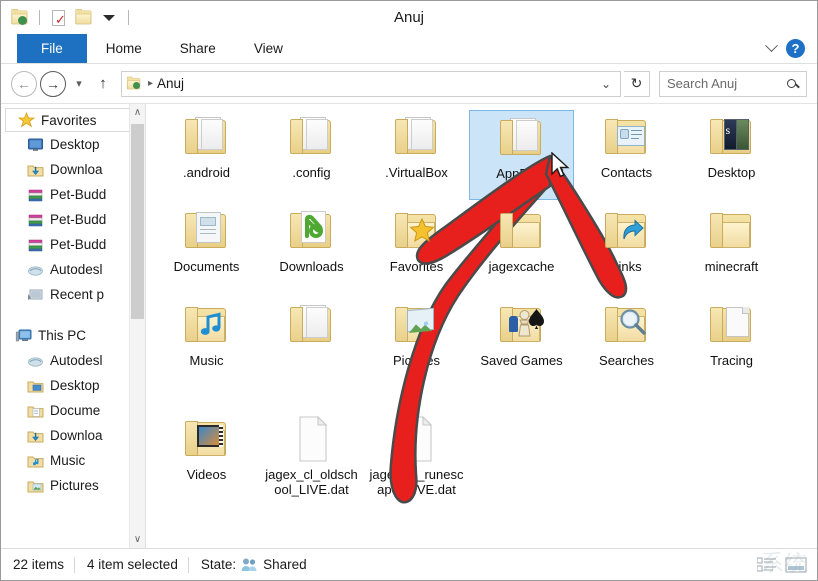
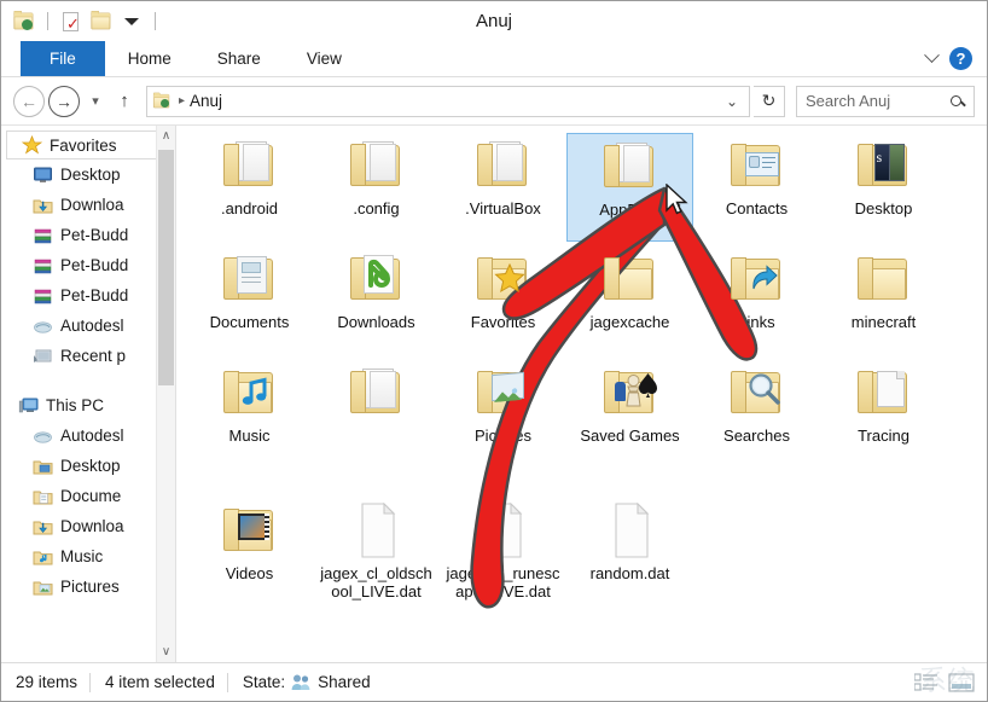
  ✓
  Anuj
  File
  Home
  Share
  View
  ?
  ←
  →
  ▾
  ↑
  ▸
  Anuj
  ⌄
  ↻
  Search Anuj
  Favorites
  Desktop
  Downloa
  Pet-Budd
  Pet-Budd
  Pet-Budd
  Autodesl
  Recent p
  This PC
  Autodesl
  Desktop
  Docume
  Downloa
  Music
  Pictures
  ∧
  ∨
  .android
  .config
  .VirtualBox
  Contacts
  s
  Desktop
  Documents
  Downloads
  Favorites
  jagexcache
  inks
  minecraft
  Music
  Saved Games
  Searches
  Tracing
  Videos
  jagex_cl_oldschool_LIVE.dat
+ random.dat
- 22 items
+ 29 items
  4 item selected
  State:
  Shared
  系统
